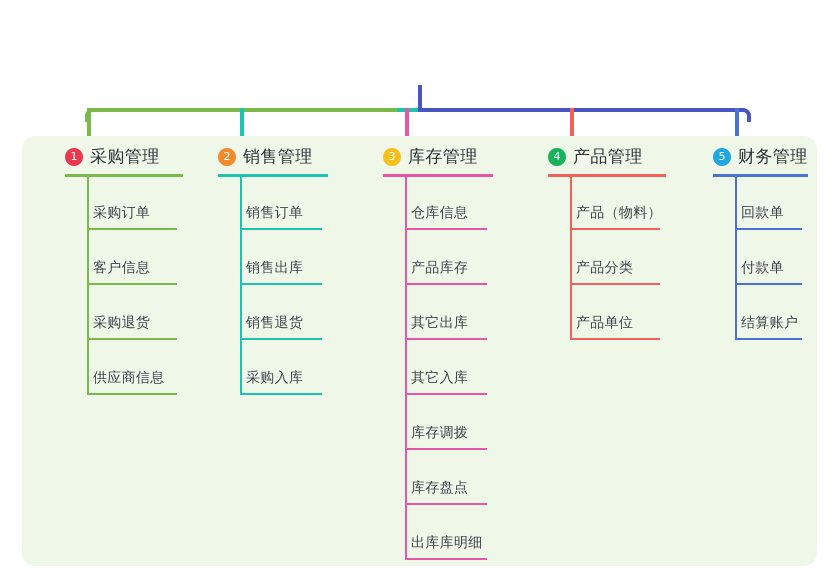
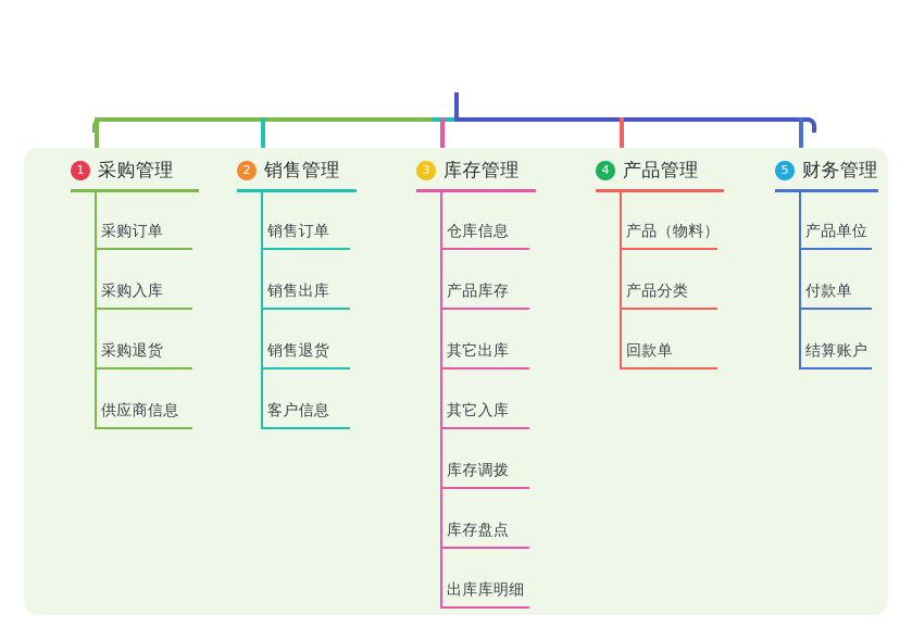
  1
  采购管理
  采购订单
- 客户信息
+ 采购入库
  采购退货
  供应商信息
  2
  销售管理
  销售订单
  销售出库
  销售退货
- 采购入库
+ 客户信息
  3
  库存管理
  仓库信息
  产品库存
  其它出库
  其它入库
  库存调拨
  库存盘点
  出库库明细
  4
  产品管理
  产品（物料）
  产品分类
- 产品单位
+ 回款单
  5
  财务管理
- 回款单
+ 产品单位
  付款单
  结算账户
